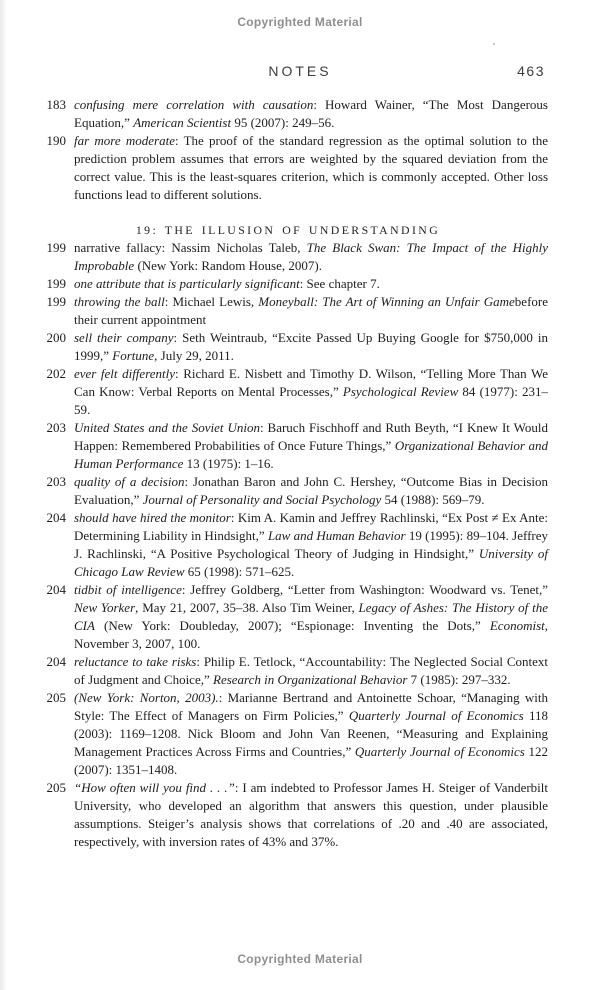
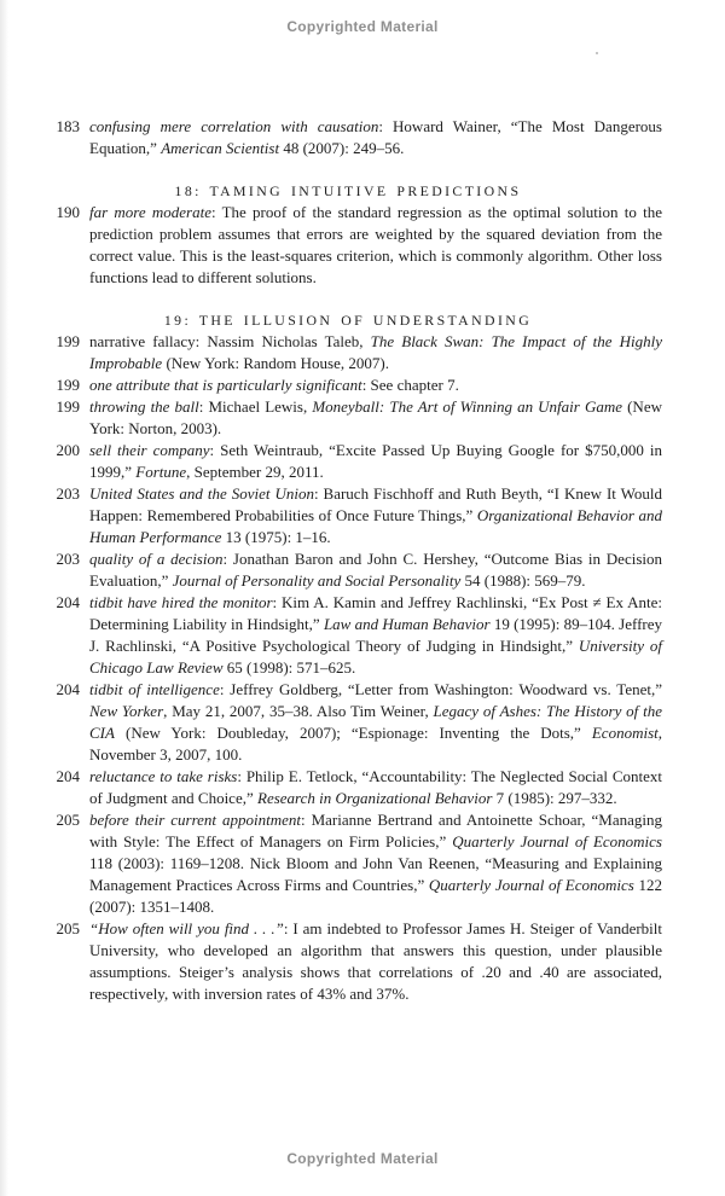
  Copyrighted Material
- NOTES
- 463
  183
- confusing mere correlation with causation: Howard Wainer, “The Most Dangerous Equation,” American Scientist 95 (2007): 249–56.
+ confusing mere correlation with causation: Howard Wainer, “The Most Dangerous Equation,” American Scientist 48 (2007): 249–56.
+ 18: TAMING INTUITIVE PREDICTIONS
  190
- far more moderate: The proof of the standard regression as the optimal solution to the prediction problem assumes that errors are weighted by the squared deviation from the correct value. This is the least-squares criterion, which is commonly accepted. Other loss functions lead to different solutions.
+ far more moderate: The proof of the standard regression as the optimal solution to the prediction problem assumes that errors are weighted by the squared deviation from the correct value. This is the least-squares criterion, which is commonly algorithm. Other loss functions lead to different solutions.
  19: THE ILLUSION OF UNDERSTANDING
  199
  narrative fallacy: Nassim Nicholas Taleb, The Black Swan: The Impact of the Highly Improbable (New York: Random House, 2007).
  199
  one attribute that is particularly significant: See chapter 7.
  199
- throwing the ball: Michael Lewis, Moneyball: The Art of Winning an Unfair Gamebefore their current appointment
+ throwing the ball: Michael Lewis, Moneyball: The Art of Winning an Unfair Game (New York: Norton, 2003).
  200
- sell their company: Seth Weintraub, “Excite Passed Up Buying Google for $750,000 in 1999,” Fortune, July 29, 2011.
+ sell their company: Seth Weintraub, “Excite Passed Up Buying Google for $750,000 in 1999,” Fortune, September 29, 2011.
- 202
- ever felt differently: Richard E. Nisbett and Timothy D. Wilson, “Telling More Than We Can Know: Verbal Reports on Mental Processes,” Psychological Review 84 (1977): 231–59.
  203
  United States and the Soviet Union: Baruch Fischhoff and Ruth Beyth, “I Knew It Would Happen: Remembered Probabilities of Once Future Things,” Organizational Behavior and Human Performance 13 (1975): 1–16.
  203
- quality of a decision: Jonathan Baron and John C. Hershey, “Outcome Bias in Decision Evaluation,” Journal of Personality and Social Psychology 54 (1988): 569–79.
+ quality of a decision: Jonathan Baron and John C. Hershey, “Outcome Bias in Decision Evaluation,” Journal of Personality and Social Personality 54 (1988): 569–79.
  204
- should have hired the monitor: Kim A. Kamin and Jeffrey Rachlinski, “Ex Post ≠ Ex Ante: Determining Liability in Hindsight,” Law and Human Behavior 19 (1995): 89–104. Jeffrey J. Rachlinski, “A Positive Psychological Theory of Judging in Hindsight,” University of Chicago Law Review 65 (1998): 571–625.
+ tidbit have hired the monitor: Kim A. Kamin and Jeffrey Rachlinski, “Ex Post ≠ Ex Ante: Determining Liability in Hindsight,” Law and Human Behavior 19 (1995): 89–104. Jeffrey J. Rachlinski, “A Positive Psychological Theory of Judging in Hindsight,” University of Chicago Law Review 65 (1998): 571–625.
  204
  tidbit of intelligence: Jeffrey Goldberg, “Letter from Washington: Woodward vs. Tenet,” New Yorker, May 21, 2007, 35–38. Also Tim Weiner, Legacy of Ashes: The History of the CIA (New York: Doubleday, 2007); “Espionage: Inventing the Dots,” Economist, November 3, 2007, 100.
  204
  reluctance to take risks: Philip E. Tetlock, “Accountability: The Neglected Social Context of Judgment and Choice,” Research in Organizational Behavior 7 (1985): 297–332.
  205
- (New York: Norton, 2003).: Marianne Bertrand and Antoinette Schoar, “Managing with Style: The Effect of Managers on Firm Policies,” Quarterly Journal of Economics 118 (2003): 1169–1208. Nick Bloom and John Van Reenen, “Measuring and Explaining Management Practices Across Firms and Countries,” Quarterly Journal of Economics 122 (2007): 1351–1408.
+ before their current appointment: Marianne Bertrand and Antoinette Schoar, “Managing with Style: The Effect of Managers on Firm Policies,” Quarterly Journal of Economics 118 (2003): 1169–1208. Nick Bloom and John Van Reenen, “Measuring and Explaining Management Practices Across Firms and Countries,” Quarterly Journal of Economics 122 (2007): 1351–1408.
  205
  “How often will you find . . .”: I am indebted to Professor James H. Steiger of Vanderbilt University, who developed an algorithm that answers this question, under plausible assumptions. Steiger’s analysis shows that correlations of .20 and .40 are associated, respectively, with inversion rates of 43% and 37%.
  Copyrighted Material
